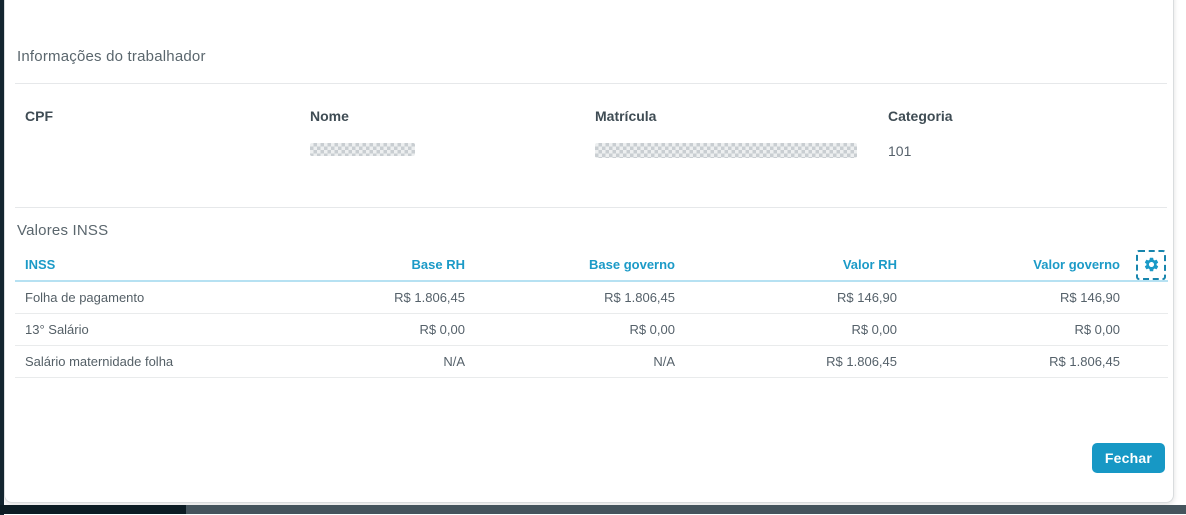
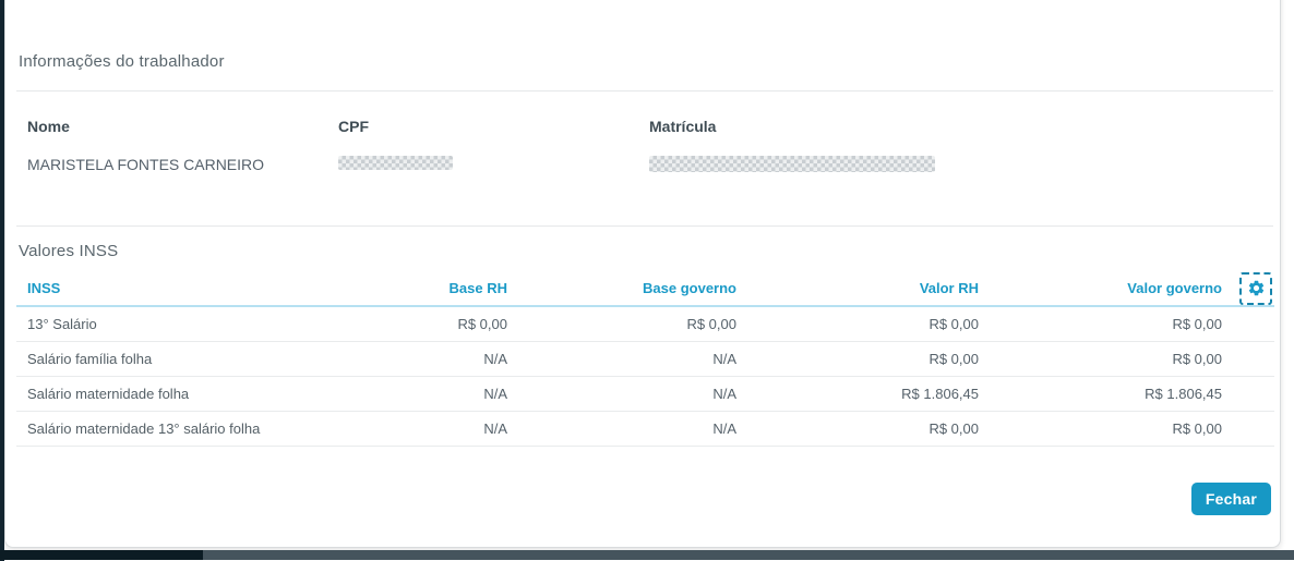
  Informações do trabalhador
- CPF
+ Nome
+ MARISTELA FONTES CARNEIRO
- Nome
+ CPF
  Matrícula
- Categoria
- 101
  Valores INSS
  INSS	Base RH	Base governo	Valor RH	Valor governo
- Folha de pagamento	R$ 1.806,45	R$ 1.806,45	R$ 146,90	R$ 146,90
  13° Salário	R$ 0,00	R$ 0,00	R$ 0,00	R$ 0,00
+ Salário família folha	N/A	N/A	R$ 0,00	R$ 0,00
  Salário maternidade folha	N/A	N/A	R$ 1.806,45	R$ 1.806,45
+ Salário maternidade 13° salário folha	N/A	N/A	R$ 0,00	R$ 0,00
  Fechar
